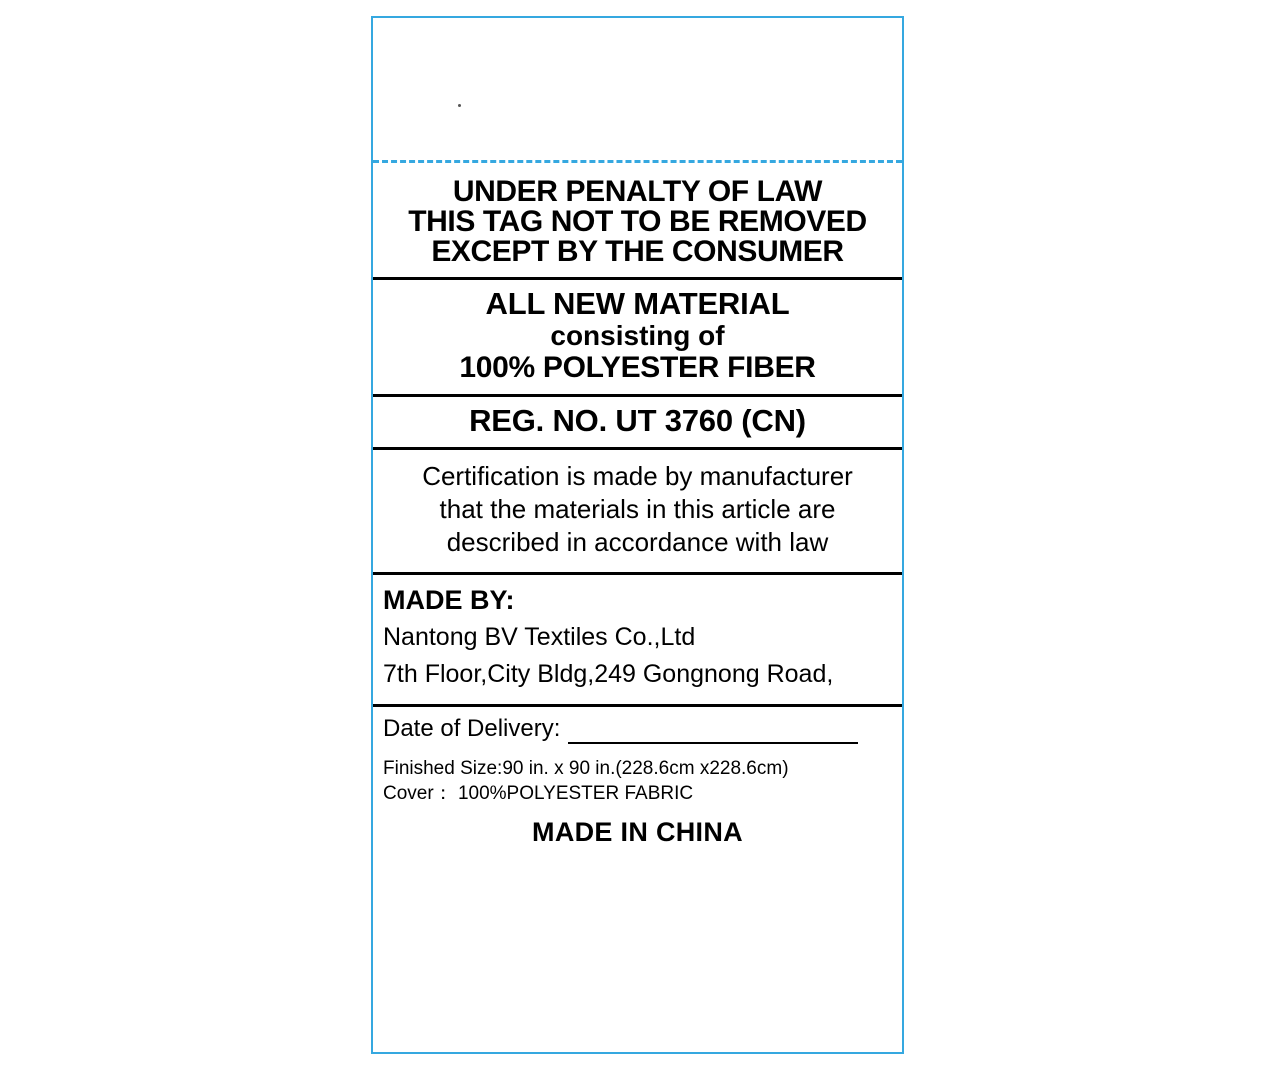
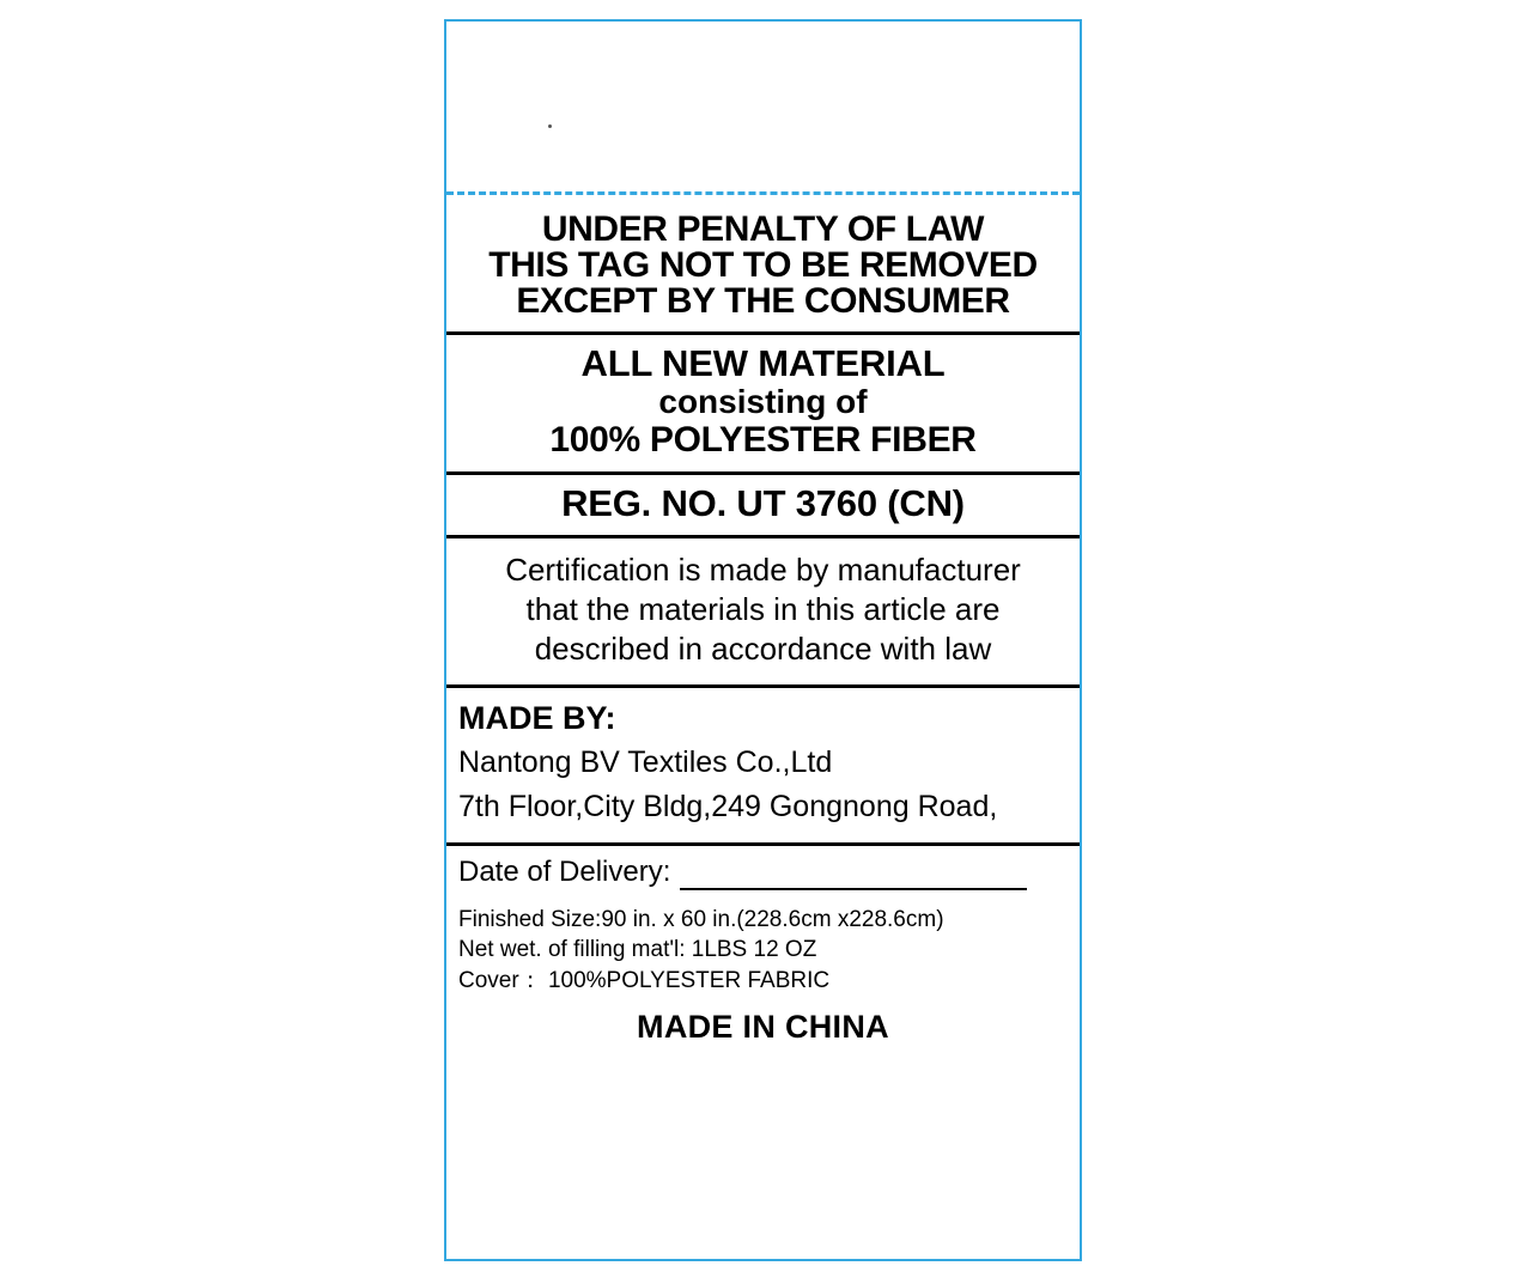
  UNDER PENALTY OF LAW
  THIS TAG NOT TO BE REMOVED
  EXCEPT BY THE CONSUMER
  ALL NEW MATERIAL
  consisting of
  100% POLYESTER FIBER
  REG. NO. UT 3760 (CN)
  Certification is made by manufacturer
  that the materials in this article are
  described in accordance with law
  MADE BY:
  Nantong BV Textiles Co.,Ltd
  7th Floor,City Bldg,249 Gongnong Road,
  Date of Delivery:
- Finished Size:90 in. x 90 in.(228.6cm x228.6cm)
+ Finished Size:90 in. x 60 in.(228.6cm x228.6cm)
+ Net wet. of filling mat'l: 1LBS 12 OZ
  Cover： 100%POLYESTER FABRIC
  MADE IN CHINA
